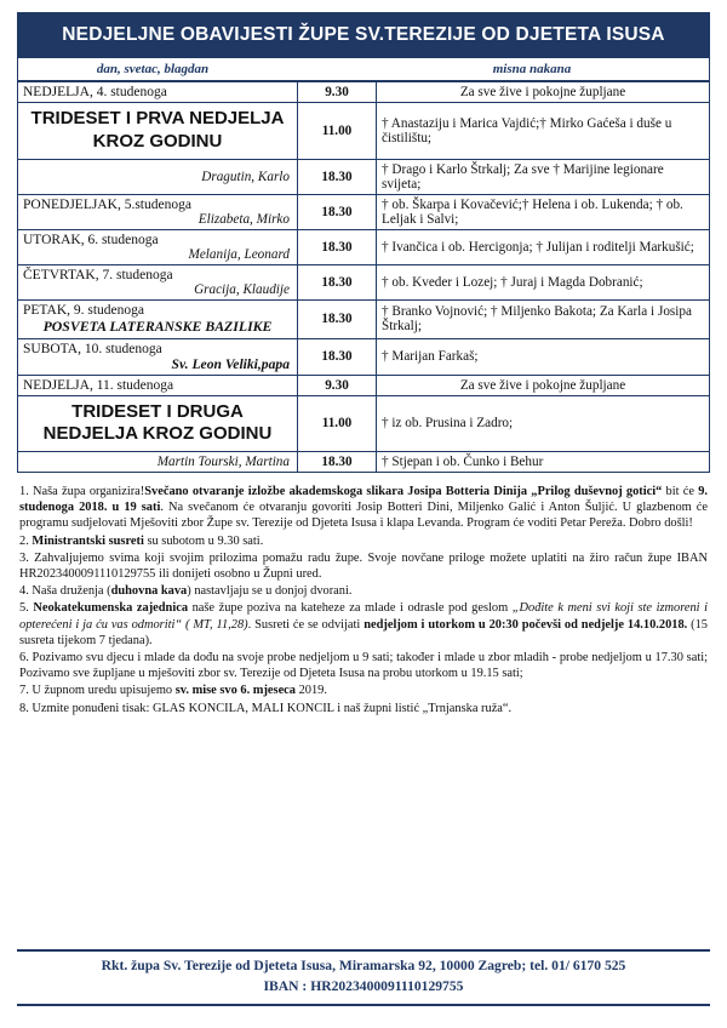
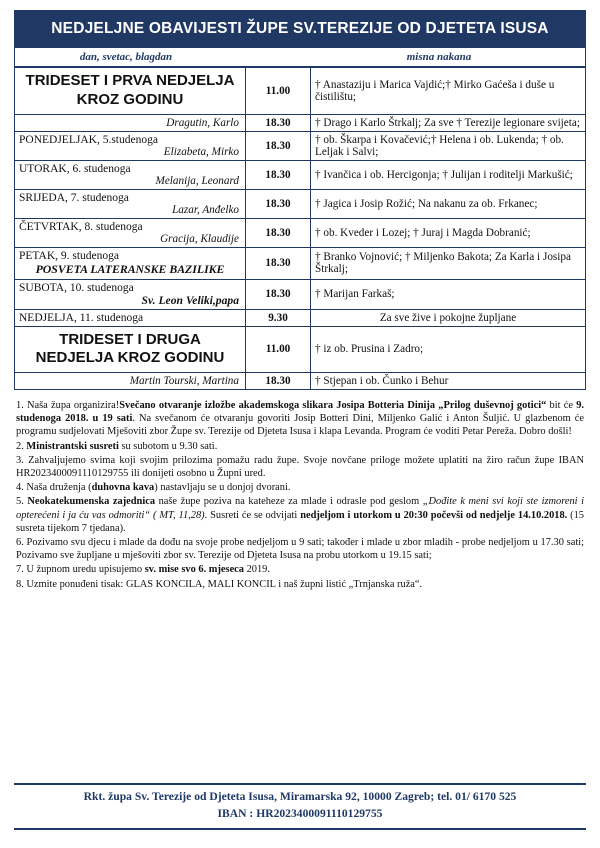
  NEDJELJNE OBAVIJESTI ŽUPE SV.TEREZIJE OD DJETETA ISUSA
  dan, svetac, blagdan
  misna nakana
- NEDJELJA, 4. studenoga	9.30	Za sve žive i pokojne župljane
  TRIDESET I PRVA NEDJELJAKROZ GODINU	11.00	† Anastaziju i Marica Vajdić;† Mirko Gaćeša i duše u čistilištu;
- Dragutin, Karlo	18.30	† Drago i Karlo Štrkalj; Za sve † Marijine legionare svijeta;
+ Dragutin, Karlo	18.30	† Drago i Karlo Štrkalj; Za sve † Terezije legionare svijeta;
  PONEDJELJAK, 5.studenogaElizabeta, Mirko	18.30	† ob. Škarpa i Kovačević;† Helena i ob. Lukenda; † ob. Leljak i Salvi;
  UTORAK, 6. studenogaMelanija, Leonard	18.30	† Ivančica i ob. Hercigonja; † Julijan i roditelji Markušić;
+ SRIJEDA, 7. studenogaLazar, Anđelko	18.30	† Jagica i Josip Rožić; Na nakanu za ob. Frkanec;
- ČETVRTAK, 7. studenogaGracija, Klaudije	18.30	† ob. Kveder i Lozej; † Juraj i Magda Dobranić;
+ ČETVRTAK, 8. studenogaGracija, Klaudije	18.30	† ob. Kveder i Lozej; † Juraj i Magda Dobranić;
  PETAK, 9. studenogaPOSVETA LATERANSKE BAZILIKE	18.30	† Branko Vojnović; † Miljenko Bakota; Za Karla i Josipa Štrkalj;
  SUBOTA, 10. studenogaSv. Leon Veliki,papa	18.30	† Marijan Farkaš;
  NEDJELJA, 11. studenoga	9.30	Za sve žive i pokojne župljane
  TRIDESET I DRUGANEDJELJA KROZ GODINU	11.00	† iz ob. Prusina i Zadro;
  Martin Tourski, Martina	18.30	† Stjepan i ob. Čunko i Behur
  1. Naša župa organizira!Svečano otvaranje izložbe akademskoga slikara Josipa Botteria Dinija „Prilog duševnoj gotici“ bit će 9. studenoga 2018. u 19 sati. Na svečanom će otvaranju govoriti Josip Botteri Dini, Miljenko Galić i Anton Šuljić. U glazbenom će programu sudjelovati Mješoviti zbor Župe sv. Terezije od Djeteta Isusa i klapa Levanda. Program će voditi Petar Pereža. Dobro došli!
  2. Ministrantski susreti su subotom u 9.30 sati.
  3. Zahvaljujemo svima koji svojim prilozima pomažu radu župe. Svoje novčane priloge možete uplatiti na žiro račun župe IBAN HR2023400091110129755 ili donijeti osobno u Župni ured.
  4. Naša druženja (duhovna kava) nastavljaju se u donjoj dvorani.
  5. Neokatekumenska zajednica naše župe poziva na kateheze za mlade i odrasle pod geslom „Dođite k meni svi koji ste izmoreni i opterećeni i ja ću vas odmoriti“ ( MT, 11,28). Susreti će se odvijati nedjeljom i utorkom u 20:30 počevši od nedjelje 14.10.2018. (15 susreta tijekom 7 tjedana).
  6. Pozivamo svu djecu i mlade da dođu na svoje probe nedjeljom u 9 sati; također i mlade u zbor mladih - probe nedjeljom u 17.30 sati; Pozivamo sve župljane u mješoviti zbor sv. Terezije od Djeteta Isusa na probu utorkom u 19.15 sati;
  7. U župnom uredu upisujemo sv. mise svo 6. mjeseca 2019.
  8. Uzmite ponuđeni tisak: GLAS KONCILA, MALI KONCIL i naš župni listić „Trnjanska ruža“.
  Rkt. župa Sv. Terezije od Djeteta Isusa, Miramarska 92, 10000 Zagreb; tel. 01/ 6170 525
  IBAN : HR2023400091110129755
